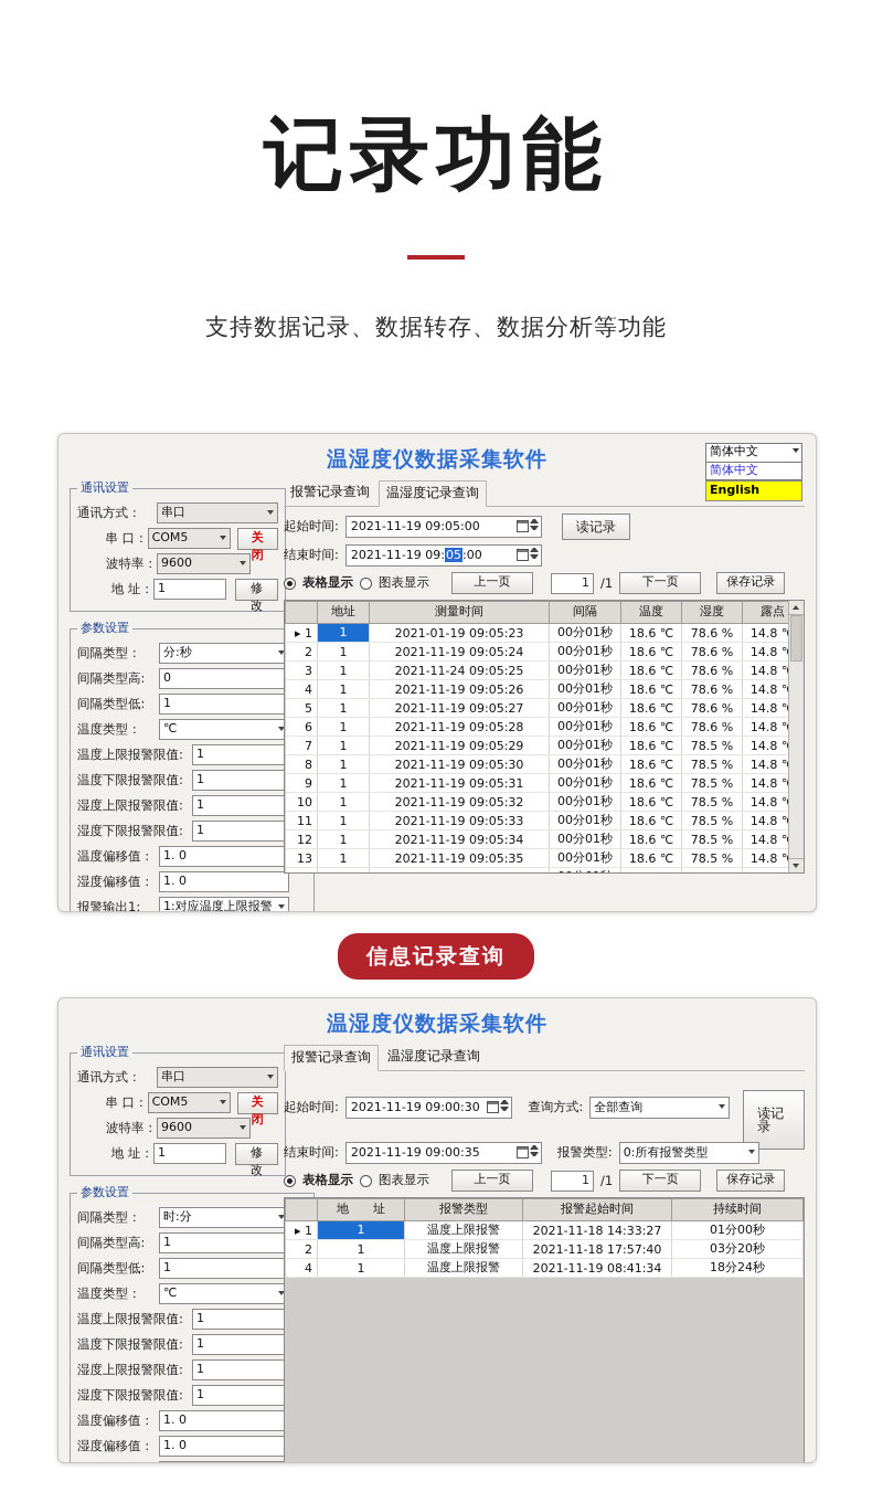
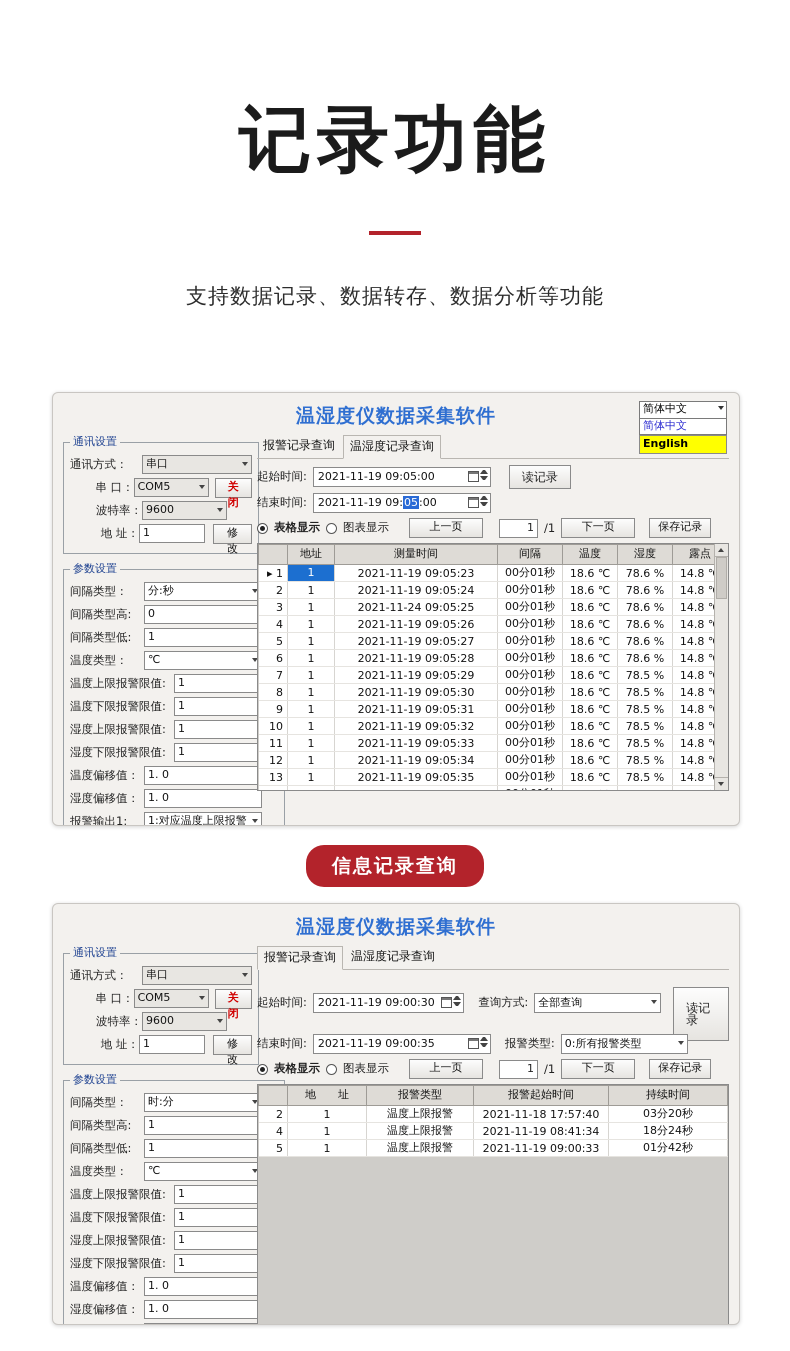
  记录功能
  支持数据记录、数据转存、数据分析等功能
  温湿度仪数据采集软件
  简体中文
  简体中文
  English
  通讯设置
  通讯方式：
  串口
  串 口：
  COM5
  关闭
  波特率：
  9600
  地 址：
  1
  修改
  参数设置
  间隔类型：
  分:秒
  间隔类型高:
  0
  间隔类型低:
  1
  温度类型：
  ℃
  温度上限报警限值:
  1
  温度下限报警限值:
  1
  湿度上限报警限值:
  1
  湿度下限报警限值:
  1
  温度偏移值：
  1. 0
  湿度偏移值：
  1. 0
  报警输出1:
  1:对应温度上限报警
  报警记录查询
  温湿度记录查询
  起始时间:
  2021-11-19 09:05:00
  读记录
  结束时间:
  2021-11-19 09:05:00
  表格显示
  图表显示
  上一页
  1
  /1
  下一页
  保存记录
  	地址	测量时间	间隔	温度	湿度	露点
- ▸ 1	1	2021-01-19 09:05:23	00分01秒	18.6 ℃	78.6 %	14.8
+ ▸ 1	1	2021-11-19 09:05:23	00分01秒	18.6 ℃	78.6 %	14.8
  2	1	2021-11-19 09:05:24	00分01秒	18.6 ℃	78.6 %	14.8
  3	1	2021-11-24 09:05:25	00分01秒	18.6 ℃	78.6 %	14.8
  4	1	2021-11-19 09:05:26	00分01秒	18.6 ℃	78.6 %	14.8
  5	1	2021-11-19 09:05:27	00分01秒	18.6 ℃	78.6 %	14.8
  6	1	2021-11-19 09:05:28	00分01秒	18.6 ℃	78.6 %	14.8
  7	1	2021-11-19 09:05:29	00分01秒	18.6 ℃	78.5 %	14.8
  8	1	2021-11-19 09:05:30	00分01秒	18.6 ℃	78.5 %	14.8
  9	1	2021-11-19 09:05:31	00分01秒	18.6 ℃	78.5 %	14.8
  10	1	2021-11-19 09:05:32	00分01秒	18.6 ℃	78.5 %	14.8
  11	1	2021-11-19 09:05:33	00分01秒	18.6 ℃	78.5 %	14.8
  12	1	2021-11-19 09:05:34	00分01秒	18.6 ℃	78.5 %	14.8
  13	1	2021-11-19 09:05:35	00分01秒	18.6 ℃	78.5 %	14.8
  信息记录查询
  温湿度仪数据采集软件
  通讯设置
  通讯方式：
  串口
  串 口：
  COM5
  关闭
  波特率：
  9600
  地 址：
  1
  修改
  参数设置
  间隔类型：
  时:分
  间隔类型高:
  1
  间隔类型低:
  1
  温度类型：
  ℃
  温度上限报警限值:
  1
  温度下限报警限值:
  1
  湿度上限报警限值:
  1
  湿度下限报警限值:
  1
  温度偏移值：
  1. 0
  湿度偏移值：
  1. 0
  报警记录查询
  温湿度记录查询
  起始时间:
  2021-11-19 09:00:30
  查询方式:
  全部查询
  读记录
  结束时间:
  2021-11-19 09:00:35
  报警类型:
  0:所有报警类型
  表格显示
  图表显示
  上一页
  1
  /1
  下一页
  保存记录
  	地 址	报警类型	报警起始时间	持续时间
- ▸ 1	1	温度上限报警	2021-11-18 14:33:27	01分00秒
  2	1	温度上限报警	2021-11-18 17:57:40	03分20秒
  4	1	温度上限报警	2021-11-19 08:41:34	18分24秒
+ 5	1	温度上限报警	2021-11-19 09:00:33	01分42秒
